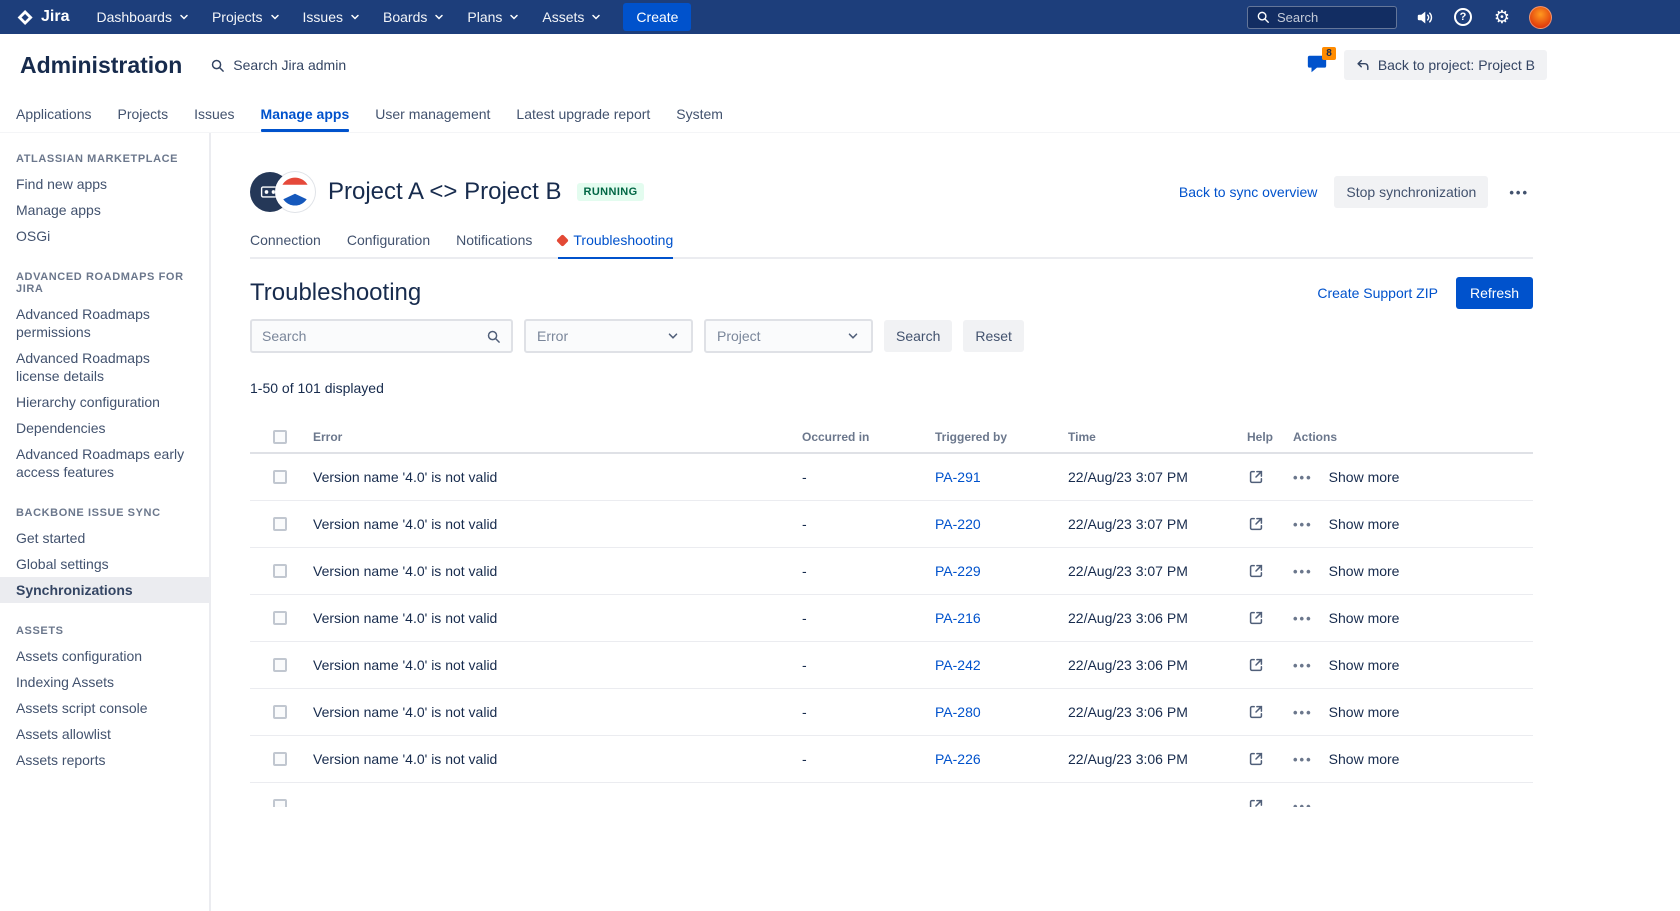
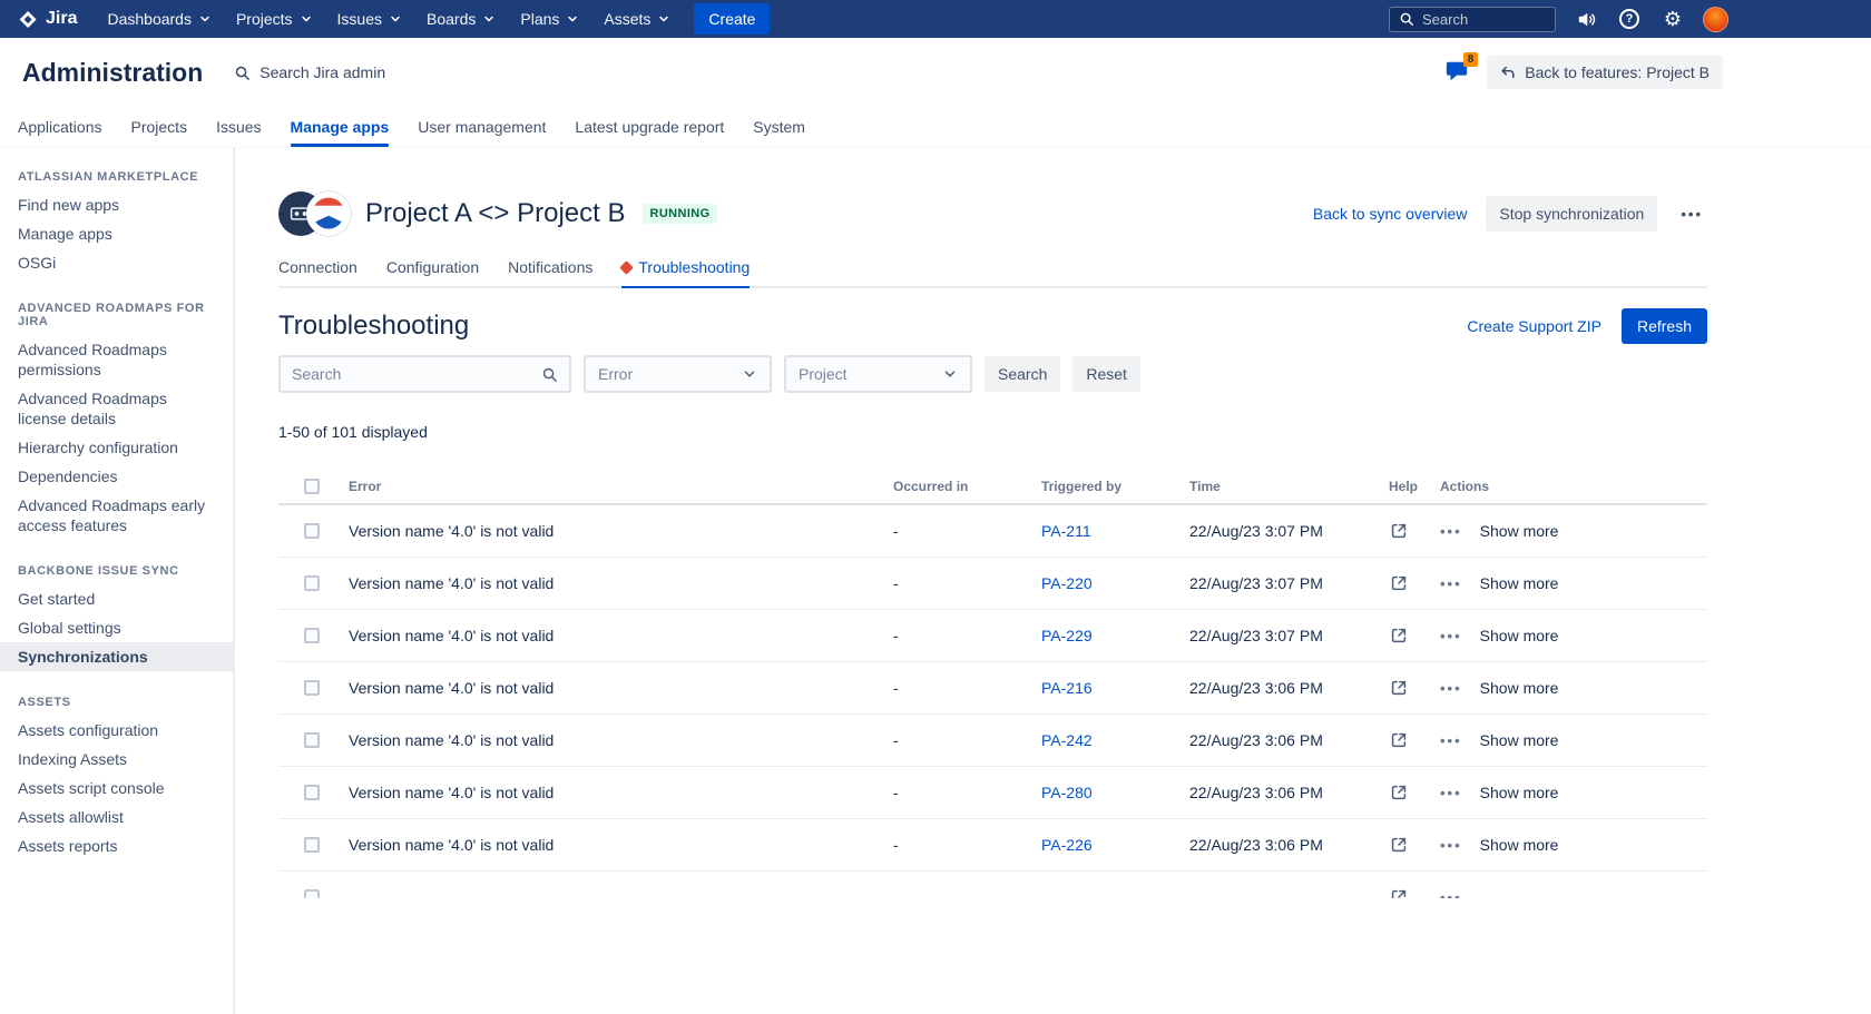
  Jira
  Dashboards
  Projects
  Issues
  Boards
  Plans
  Assets
  Create
  Search
  ?
  ⚙
  Administration
  Search Jira admin
  8
- Back to project: Project B
+ Back to features: Project B
  Applications
  Projects
  Issues
  Manage apps
  User management
  Latest upgrade report
  System
  ATLASSIAN MARKETPLACE
  Find new apps
  Manage apps
  OSGi
  ADVANCED ROADMAPS FOR JIRA
  Advanced Roadmaps permissions
  Advanced Roadmaps license details
  Hierarchy configuration
  Dependencies
  Advanced Roadmaps early access features
  BACKBONE ISSUE SYNC
  Get started
  Global settings
  Synchronizations
  ASSETS
  Assets configuration
  Indexing Assets
  Assets script console
  Assets allowlist
  Assets reports
  Project A <> Project B
  RUNNING
  Back to sync overview
  Stop synchronization
  •••
  Connection
  Configuration
  Notifications
  Troubleshooting
  Troubleshooting
  Create Support ZIP
  Refresh
  Search
  Error
  Project
  Search
  Reset
  1-50 of 101 displayed
  Error
  Occurred in
  Triggered by
  Time
  Help
  Actions
  Version name '4.0' is not valid
  -
- PA-291
+ PA-211
  22/Aug/23 3:07 PM
  •••
  Show more
  Version name '4.0' is not valid
  -
  PA-220
  22/Aug/23 3:07 PM
  •••
  Show more
  Version name '4.0' is not valid
  -
  PA-229
  22/Aug/23 3:07 PM
  •••
  Show more
  Version name '4.0' is not valid
  -
  PA-216
  22/Aug/23 3:06 PM
  •••
  Show more
  Version name '4.0' is not valid
  -
  PA-242
  22/Aug/23 3:06 PM
  •••
  Show more
  Version name '4.0' is not valid
  -
  PA-280
  22/Aug/23 3:06 PM
  •••
  Show more
  Version name '4.0' is not valid
  -
  PA-226
  22/Aug/23 3:06 PM
  •••
  Show more
  •••
